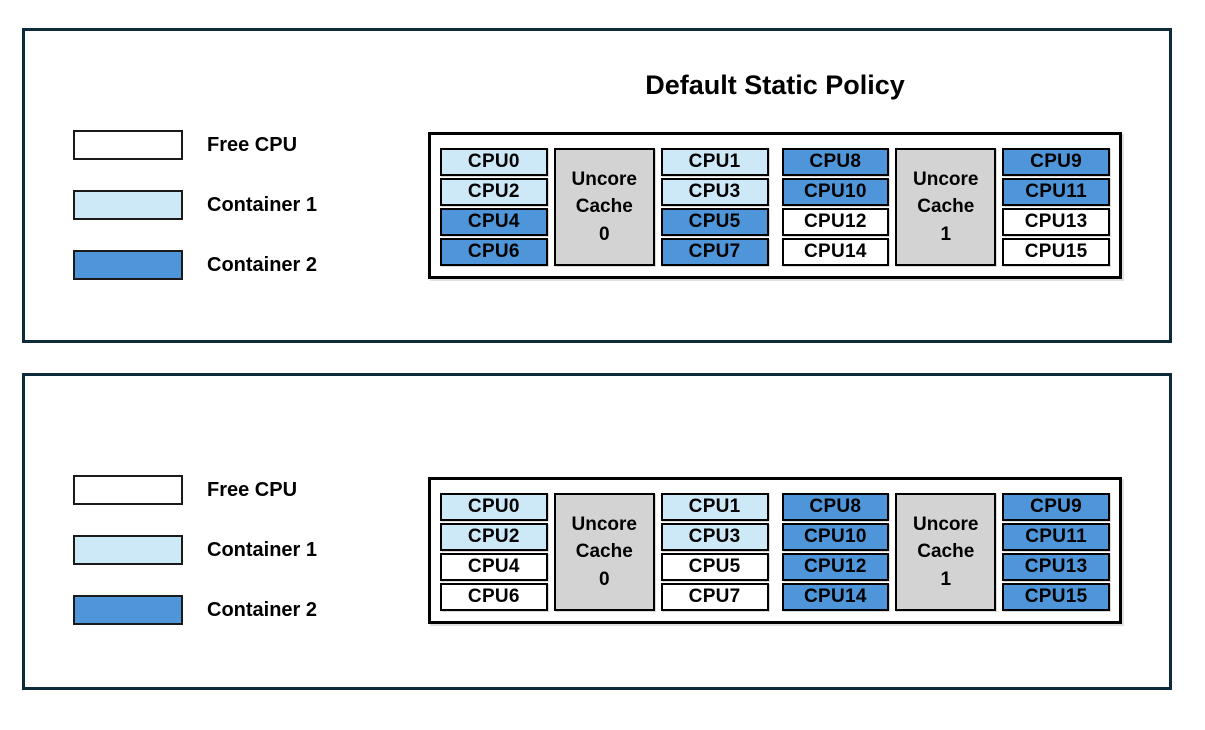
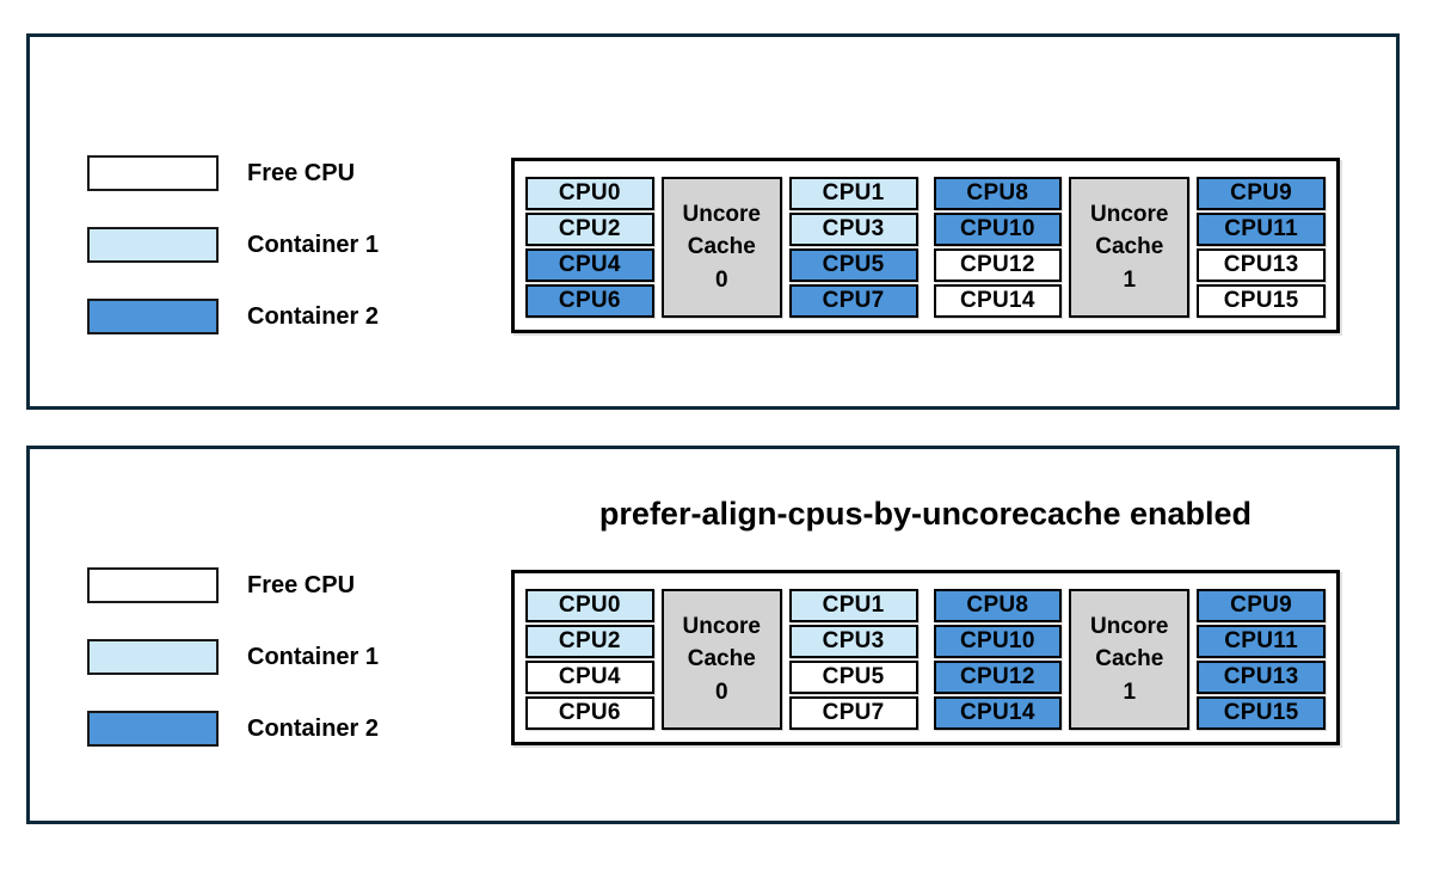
- Default Static Policy
  Free CPU
  Container 1
  Container 2
  CPU0
  CPU2
  CPU4
  CPU6
  Uncore
  Cache
  0
  CPU1
  CPU3
  CPU5
  CPU7
  CPU8
  CPU10
  CPU12
  CPU14
  Uncore
  Cache
  1
  CPU9
  CPU11
  CPU13
  CPU15
+ prefer-align-cpus-by-uncorecache enabled
  Free CPU
  Container 1
  Container 2
  CPU0
  CPU2
  CPU4
  CPU6
  Uncore
  Cache
  0
  CPU1
  CPU3
  CPU5
  CPU7
  CPU8
  CPU10
  CPU12
  CPU14
  Uncore
  Cache
  1
  CPU9
  CPU11
  CPU13
  CPU15
